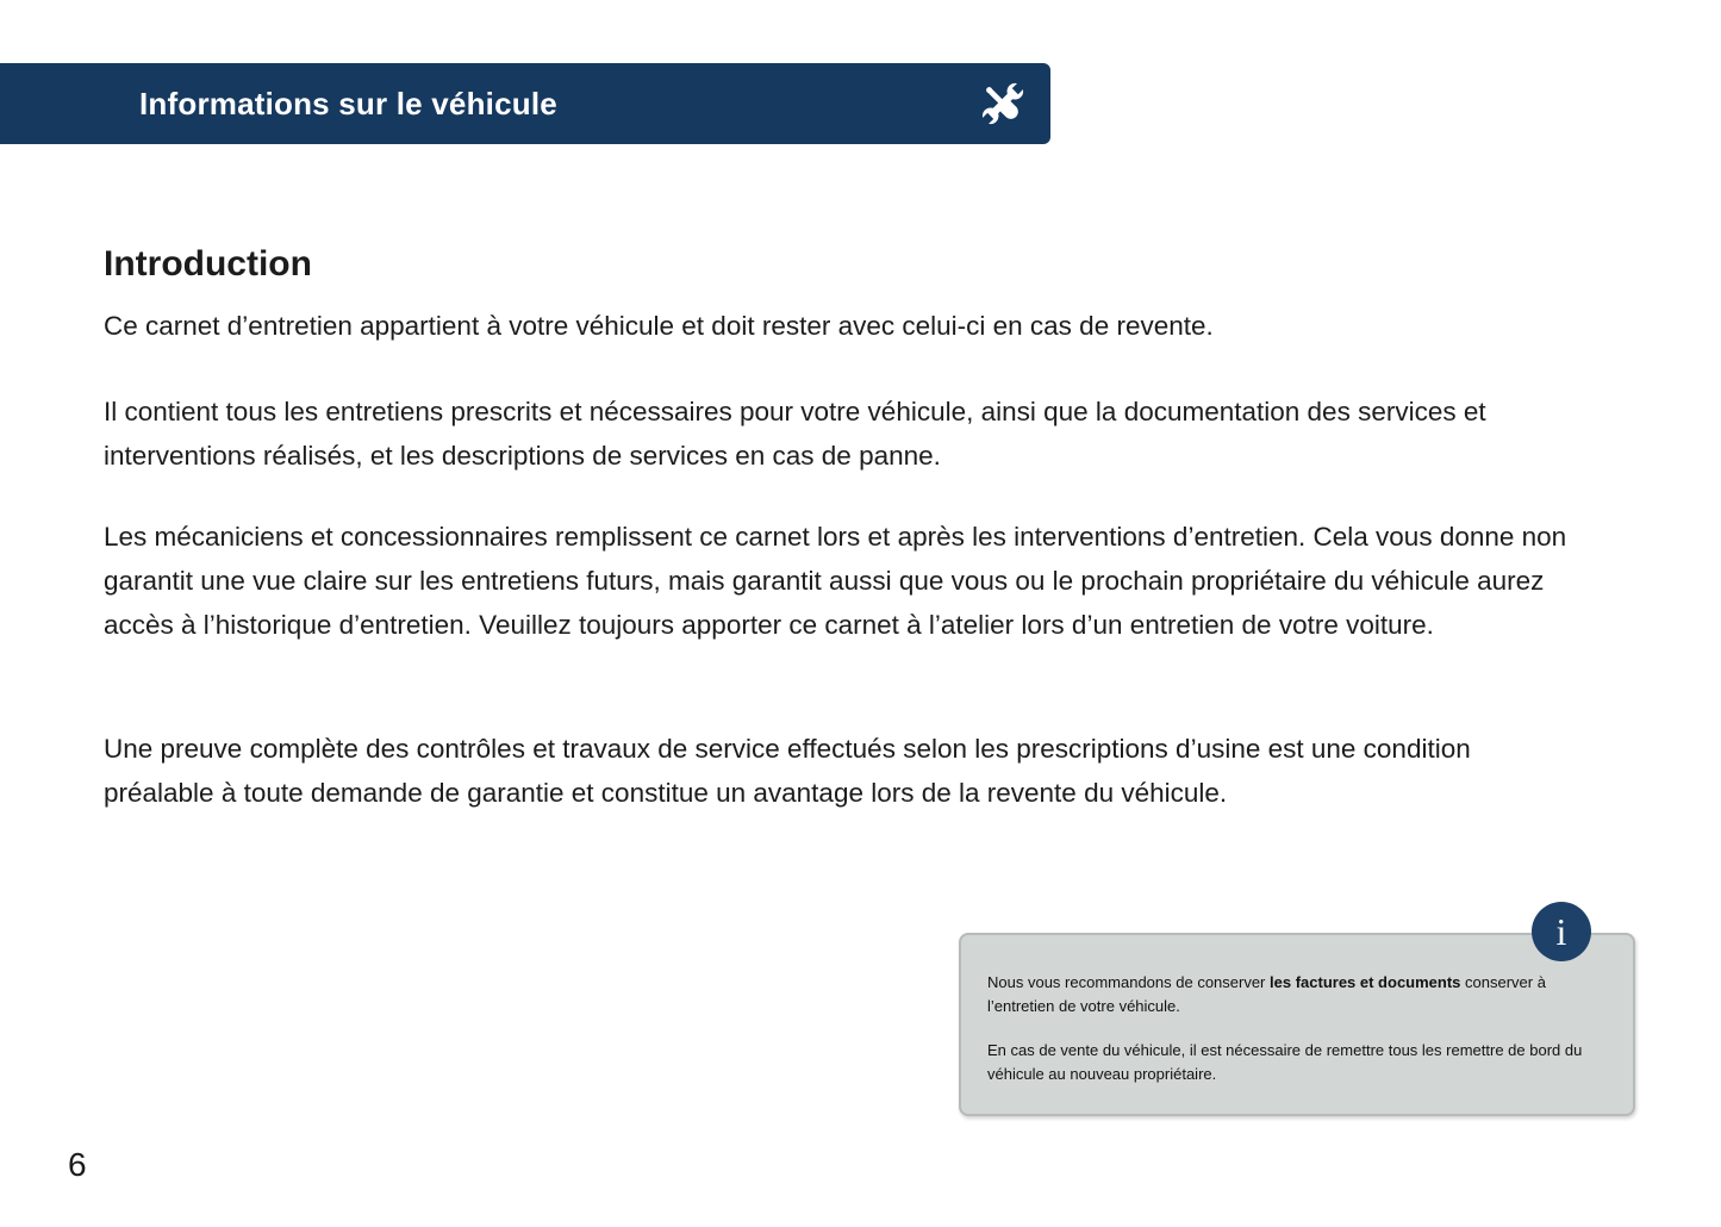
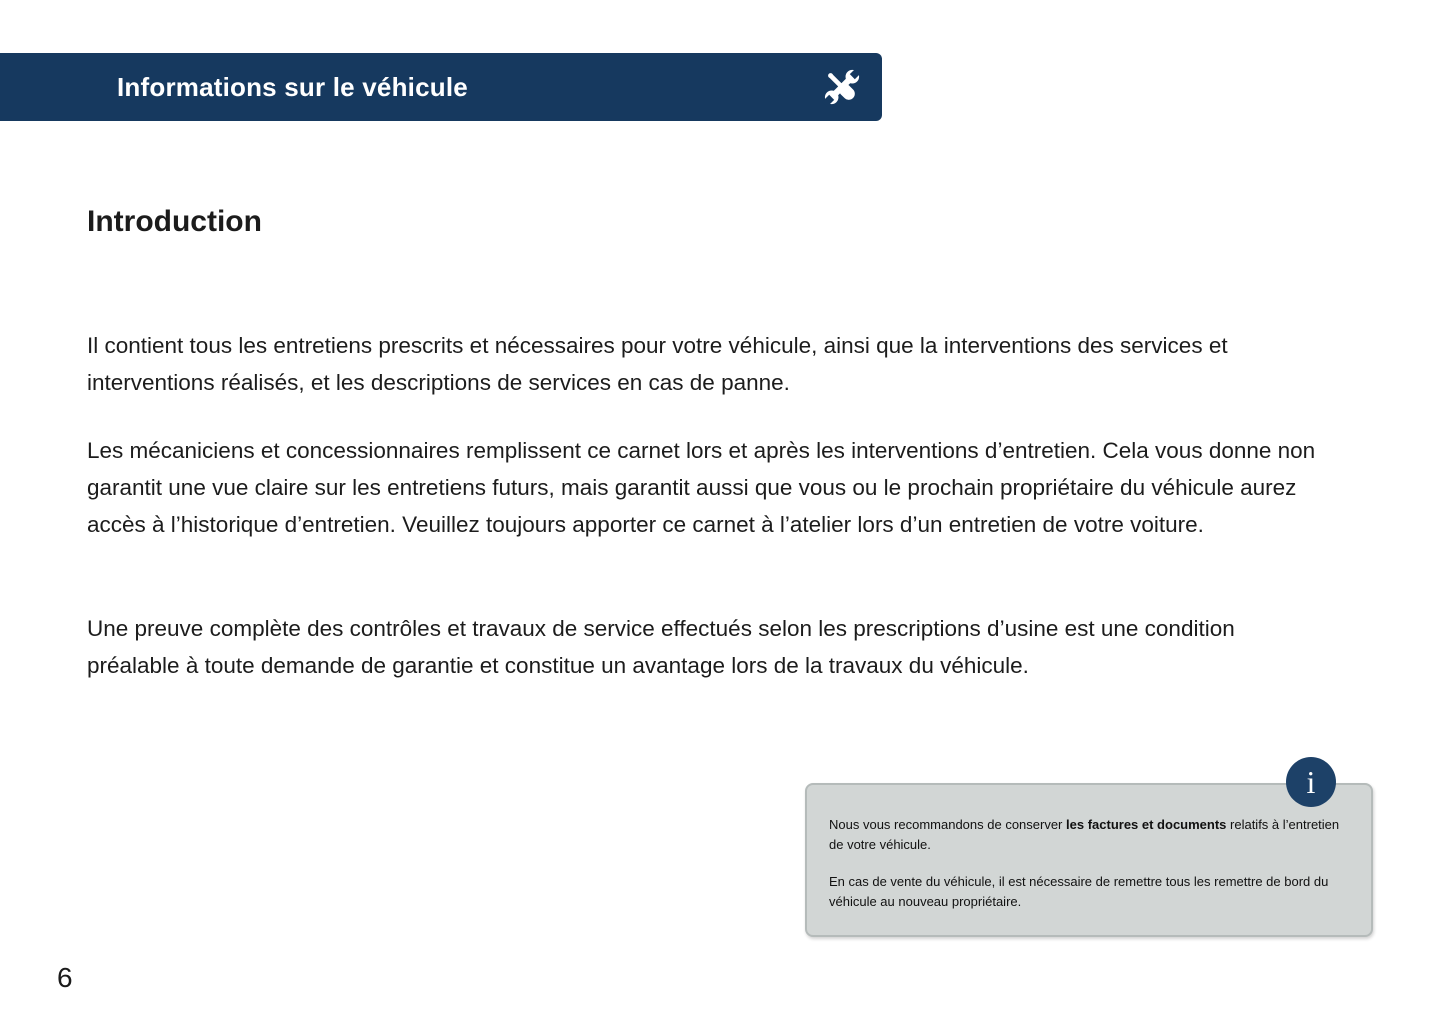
  Informations sur le véhicule
  Introduction
- Ce carnet d’entretien appartient à votre véhicule et doit rester avec celui-ci en cas de revente.
- Il contient tous les entretiens prescrits et nécessaires pour votre véhicule, ainsi que la documentation des services et interventions réalisés, et les descriptions de services en cas de panne.
+ Il contient tous les entretiens prescrits et nécessaires pour votre véhicule, ainsi que la interventions des services et interventions réalisés, et les descriptions de services en cas de panne.
  Les mécaniciens et concessionnaires remplissent ce carnet lors et après les interventions d’entretien. Cela vous donne non garantit une vue claire sur les entretiens futurs, mais garantit aussi que vous ou le prochain propriétaire du véhicule aurez accès à l’historique d’entretien. Veuillez toujours apporter ce carnet à l’atelier lors d’un entretien de votre voiture.
- Une preuve complète des contrôles et travaux de service effectués selon les prescriptions d’usine est une condition préalable à toute demande de garantie et constitue un avantage lors de la revente du véhicule.
+ Une preuve complète des contrôles et travaux de service effectués selon les prescriptions d’usine est une condition préalable à toute demande de garantie et constitue un avantage lors de la travaux du véhicule.
- Nous vous recommandons de conserver les factures et documents conserver à l’entretien de votre véhicule.
+ Nous vous recommandons de conserver les factures et documents relatifs à l’entretien de votre véhicule.
  En cas de vente du véhicule, il est nécessaire de remettre tous les remettre de bord du véhicule au nouveau propriétaire.
  i
  6
